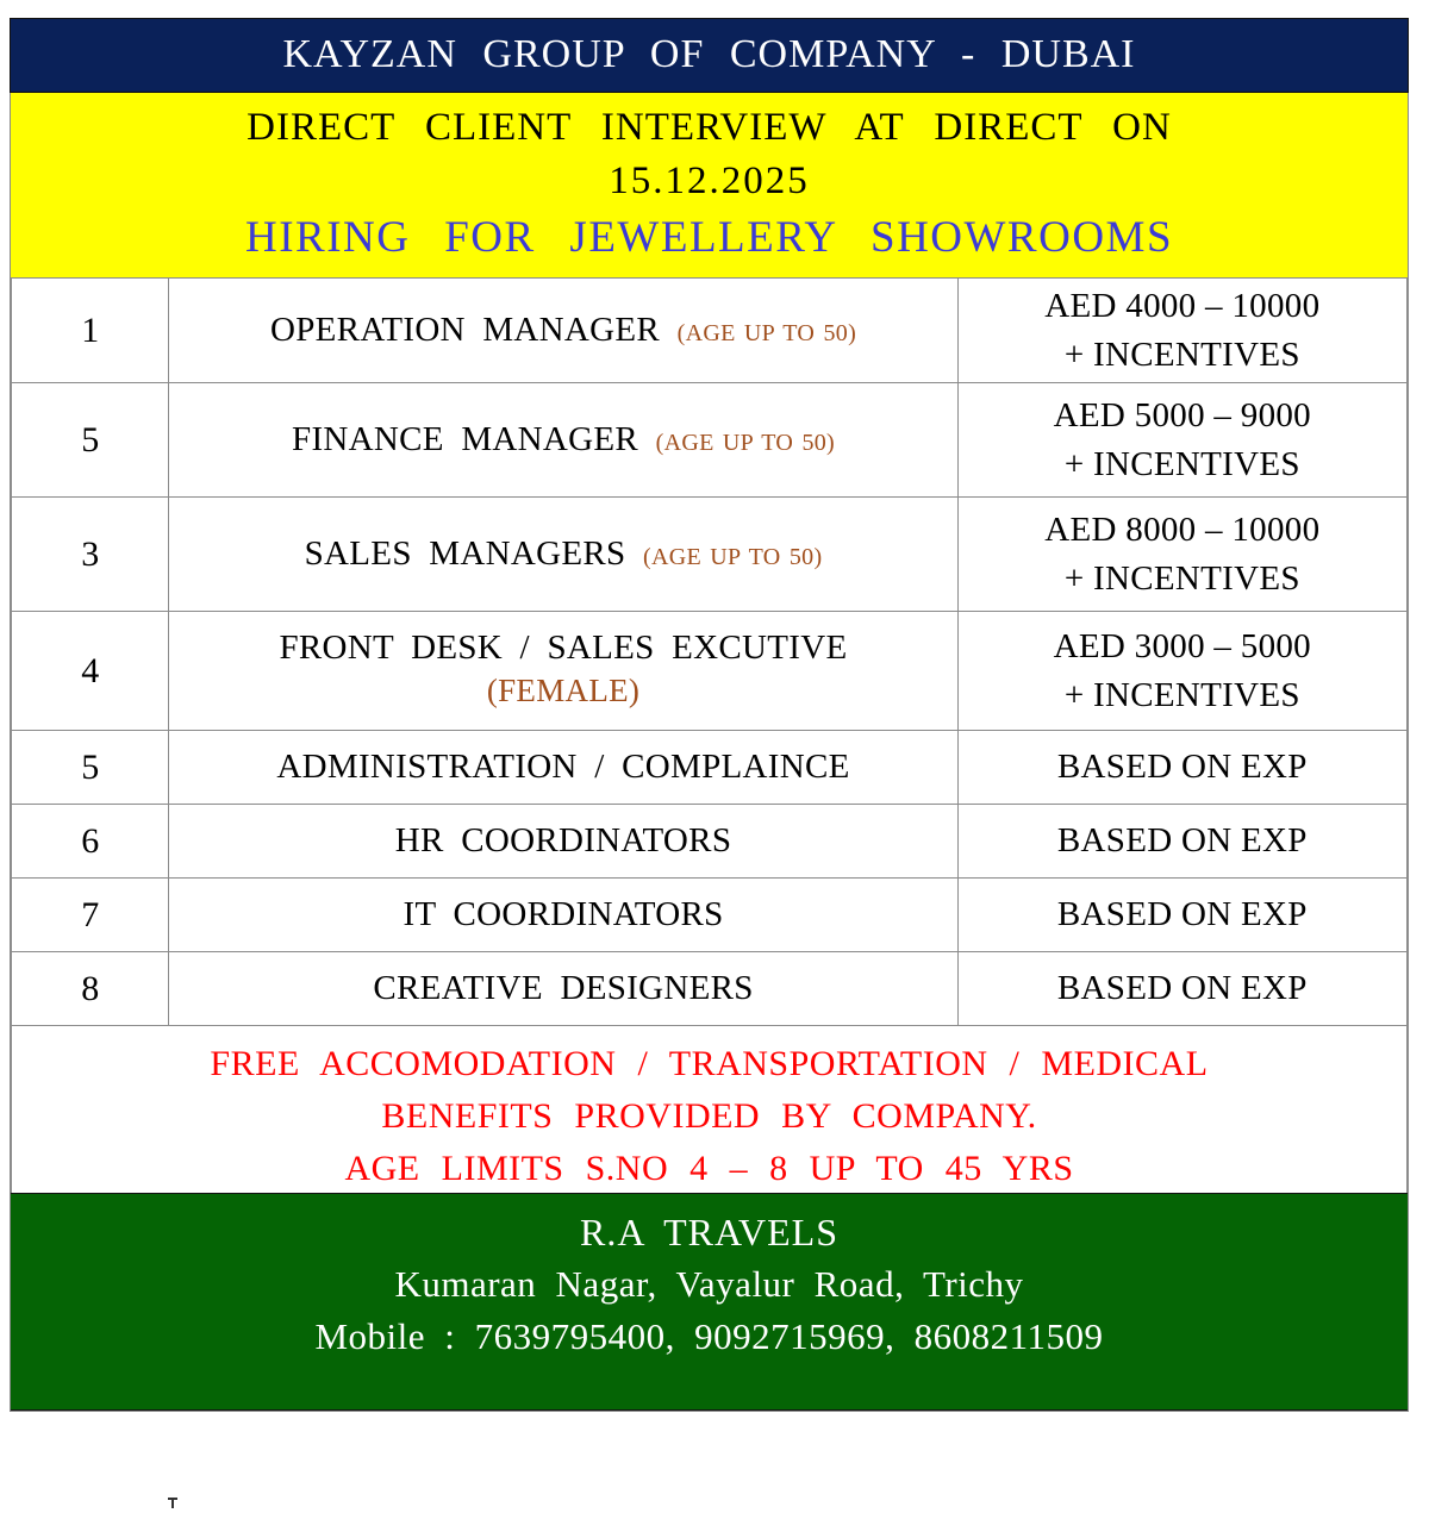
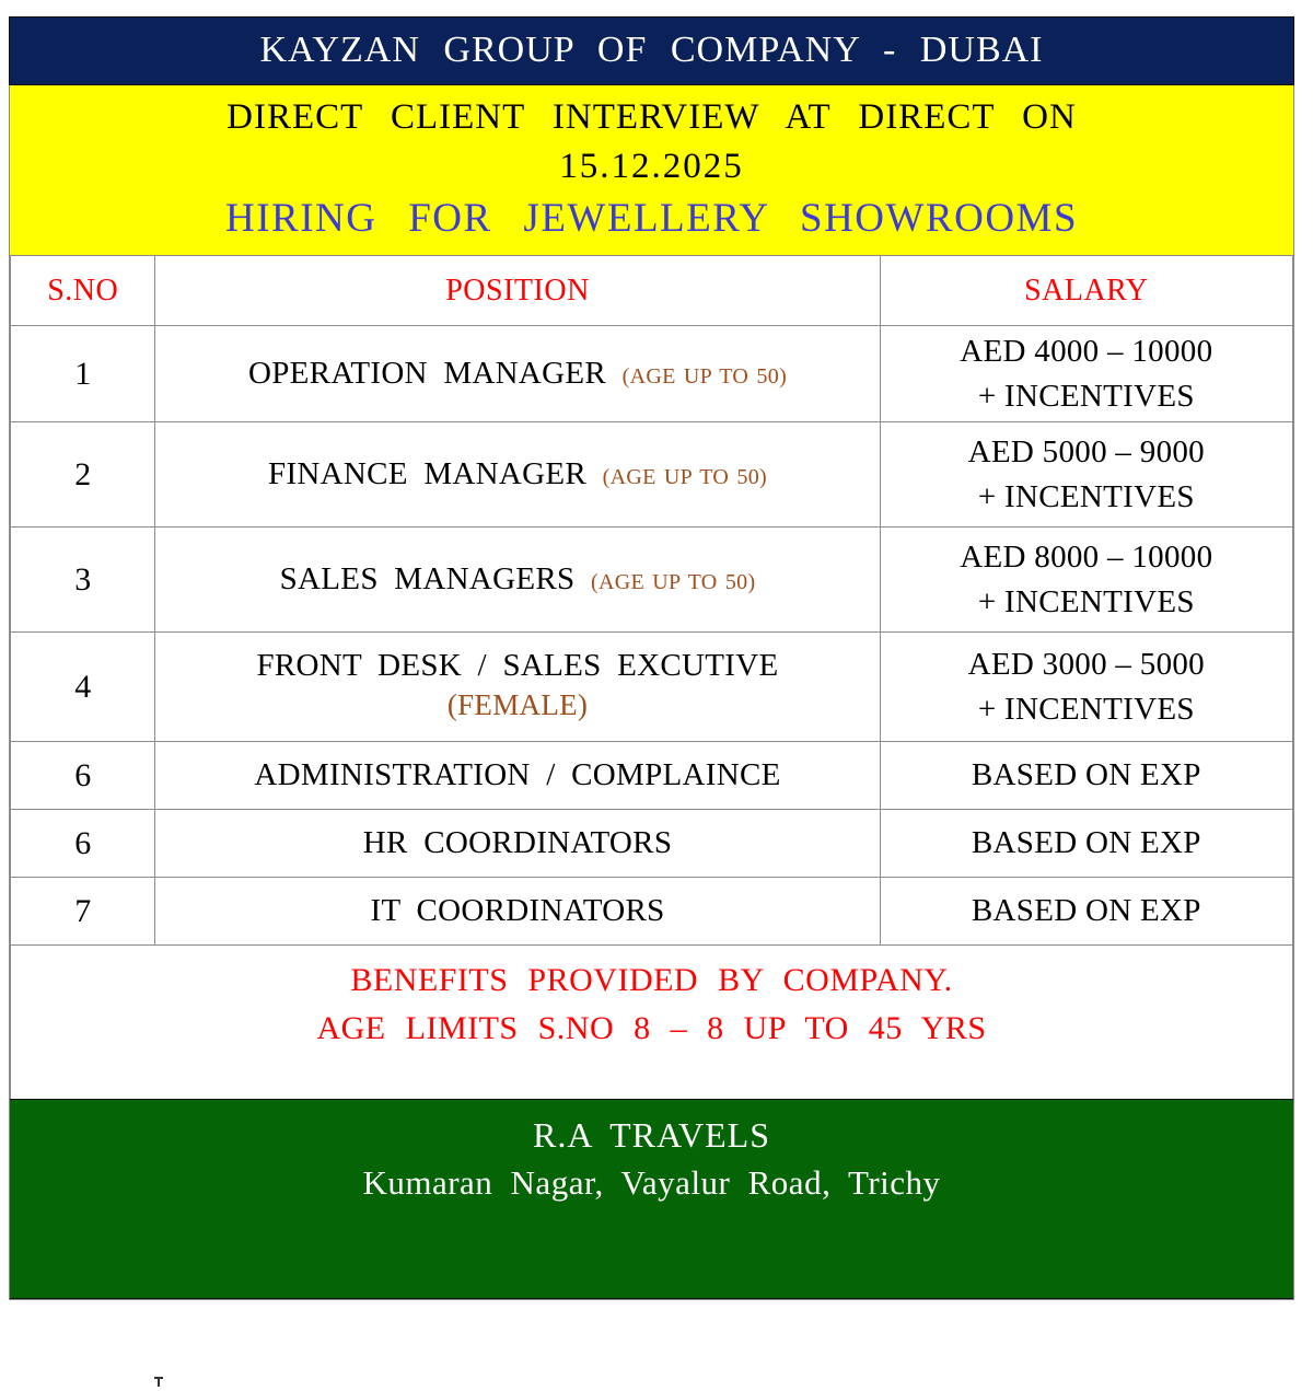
  KAYZAN GROUP OF COMPANY - DUBAI
  DIRECT CLIENT INTERVIEW AT DIRECT ON
  15.12.2025
  HIRING FOR JEWELLERY SHOWROOMS
+ S.NO	POSITION	SALARY
  1	OPERATION MANAGER (AGE UP TO 50)	AED 4000 – 10000 + INCENTIVES
- 5	FINANCE MANAGER (AGE UP TO 50)	AED 5000 – 9000 + INCENTIVES
+ 2	FINANCE MANAGER (AGE UP TO 50)	AED 5000 – 9000 + INCENTIVES
  3	SALES MANAGERS (AGE UP TO 50)	AED 8000 – 10000 + INCENTIVES
  4	FRONT DESK / SALES EXCUTIVE (FEMALE)	AED 3000 – 5000 + INCENTIVES
- 5	ADMINISTRATION / COMPLAINCE	BASED ON EXP
+ 6	ADMINISTRATION / COMPLAINCE	BASED ON EXP
  6	HR COORDINATORS	BASED ON EXP
  7	IT COORDINATORS	BASED ON EXP
- 8	CREATIVE DESIGNERS	BASED ON EXP
- FREE ACCOMODATION / TRANSPORTATION / MEDICAL
  BENEFITS PROVIDED BY COMPANY.
- AGE LIMITS S.NO 4 – 8 UP TO 45 YRS
+ AGE LIMITS S.NO 8 – 8 UP TO 45 YRS
  R.A TRAVELS
  Kumaran Nagar, Vayalur Road, Trichy
- Mobile : 7639795400, 9092715969, 8608211509
